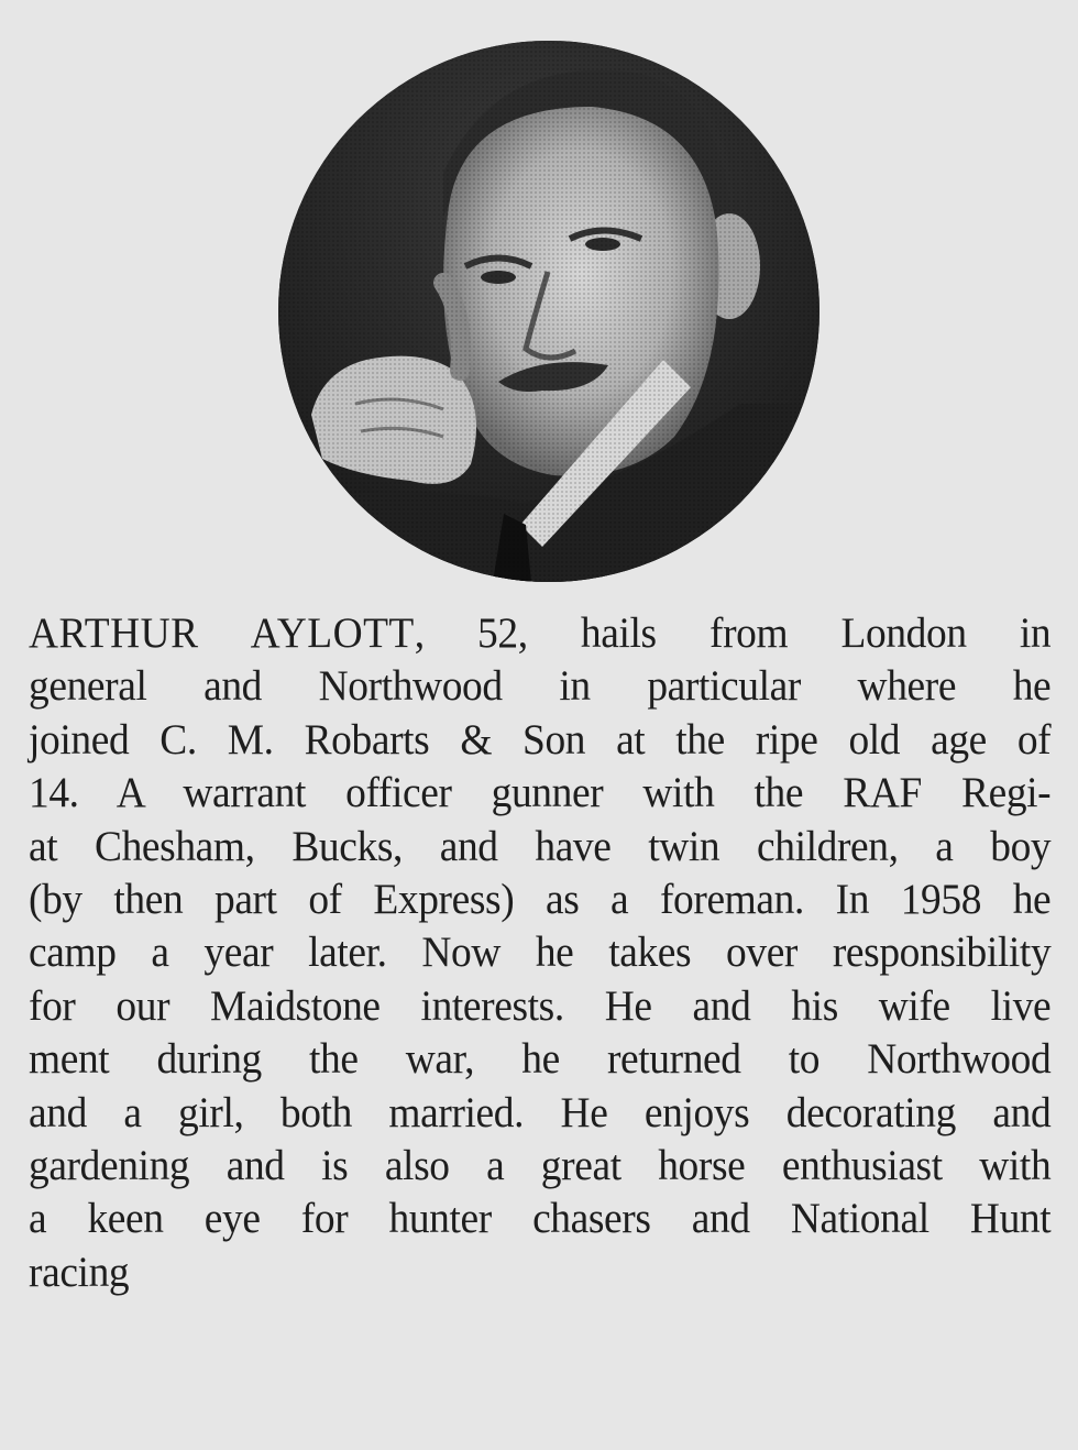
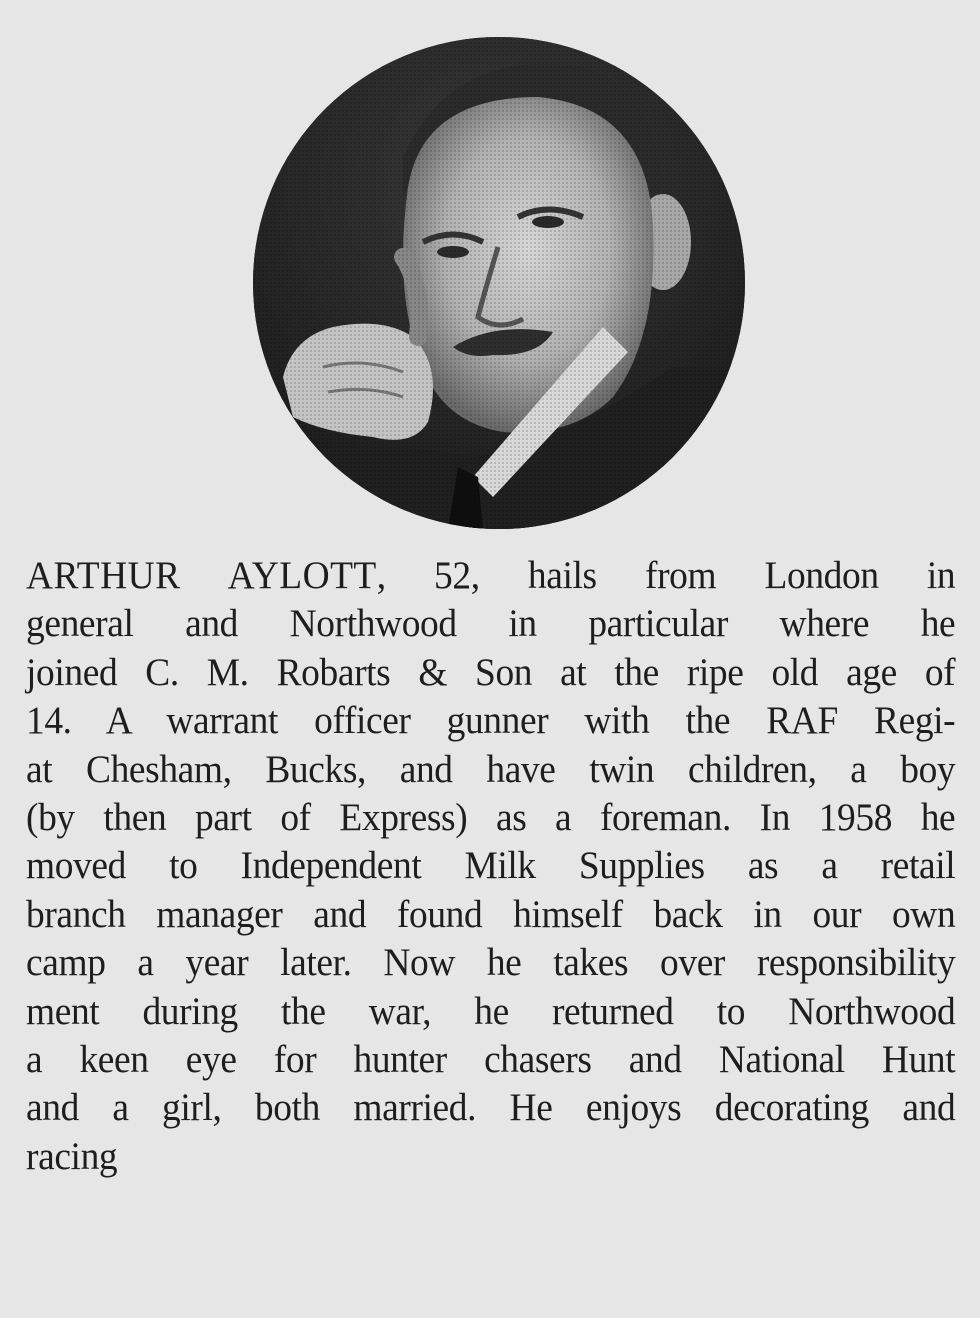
  ARTHUR AYLOTT, 52, hails from London in
  general and Northwood in particular where he
  joined C. M. Robarts & Son at the ripe old age of
  14. A warrant officer gunner with the RAF Regi-
  at Chesham, Bucks, and have twin children, a boy
  (by then part of Express) as a foreman. In 1958 he
+ moved to Independent Milk Supplies as a retail
+ branch manager and found himself back in our own
  camp a year later. Now he takes over responsibility
- for our Maidstone interests. He and his wife live
  ment during the war, he returned to Northwood
- and a girl, both married. He enjoys decorating and
+ a keen eye for hunter chasers and National Hunt
- gardening and is also a great horse enthusiast with
- a keen eye for hunter chasers and National Hunt
+ and a girl, both married. He enjoys decorating and
  racing
